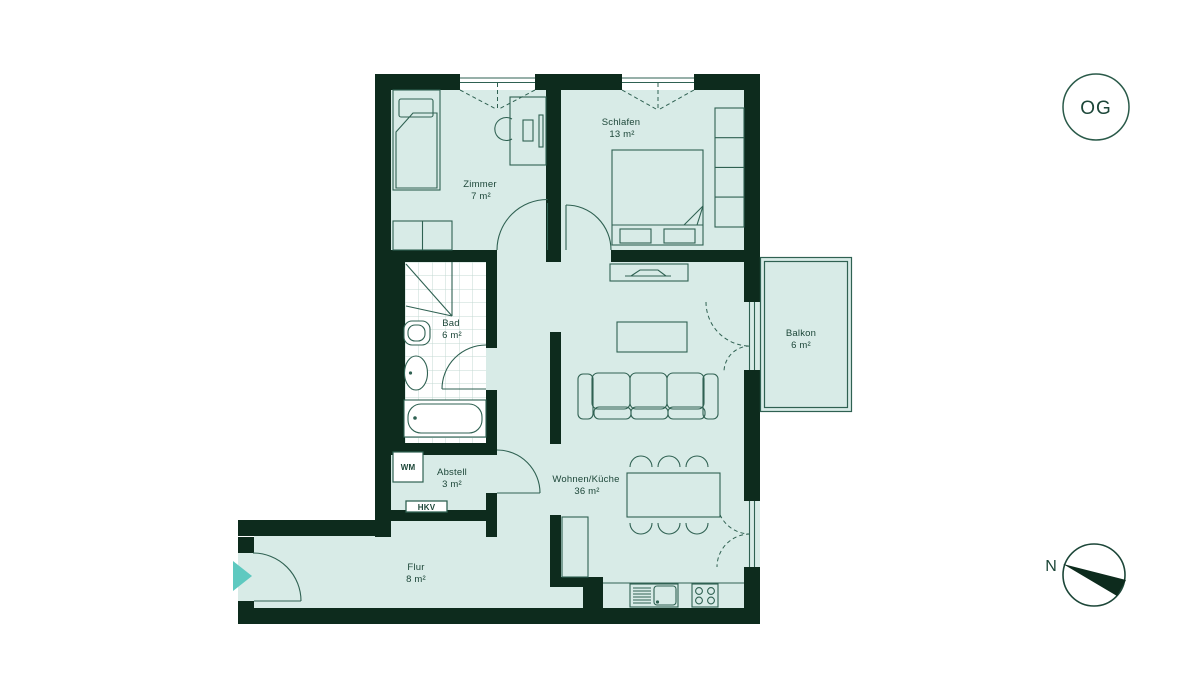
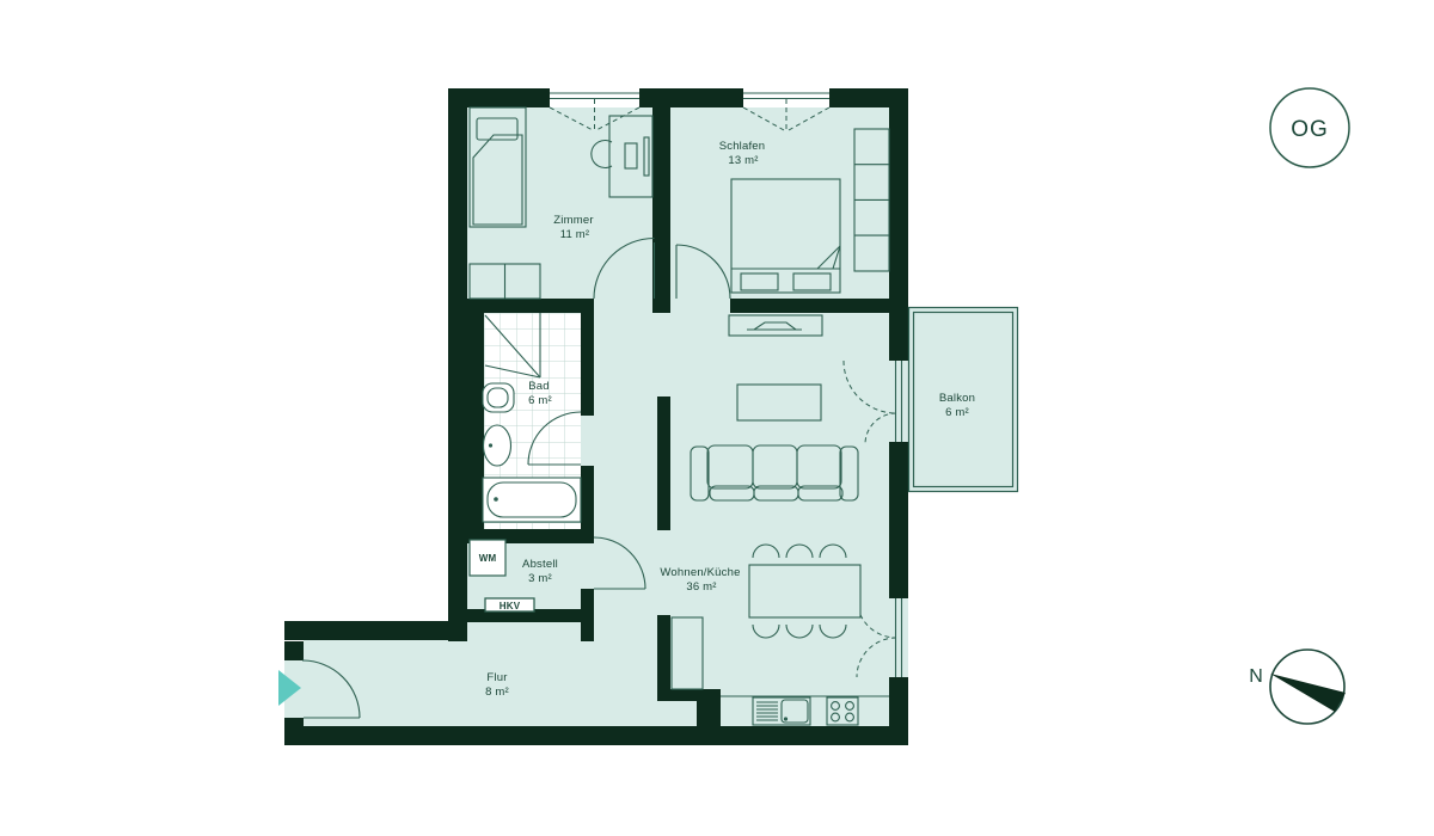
  WM
  HKV
  Zimmer
- 7 m²
+ 11 m²
  Schlafen
  13 m²
  Bad
  6 m²
  Abstell
  3 m²
  Wohnen/Küche
  36 m²
  Flur
  8 m²
  Balkon
  6 m²
  OG
  N
